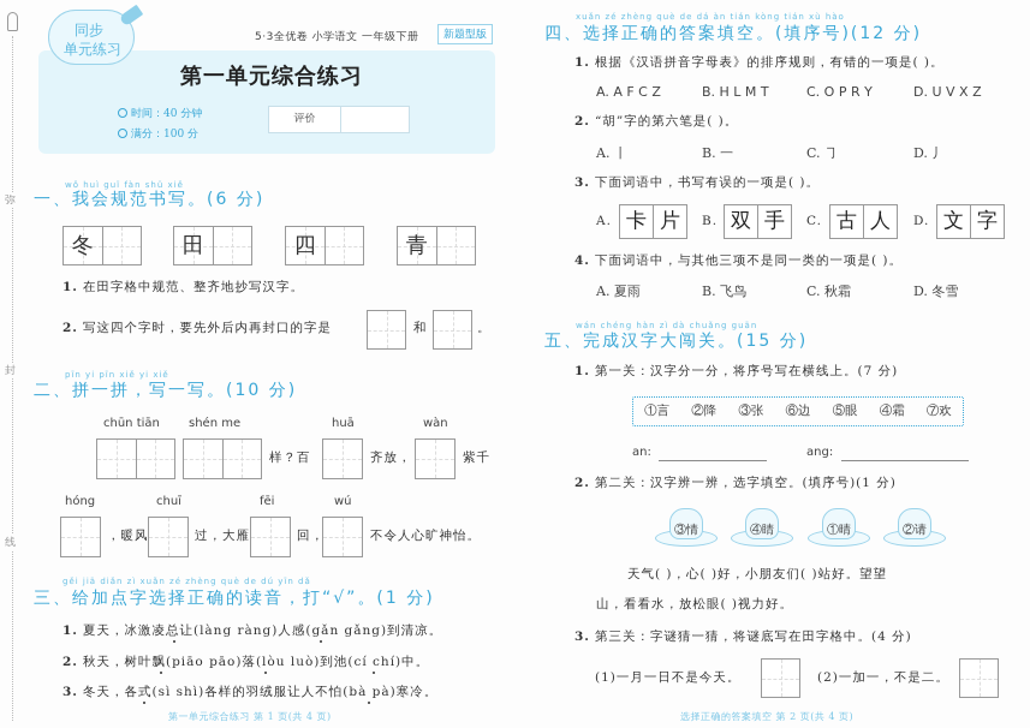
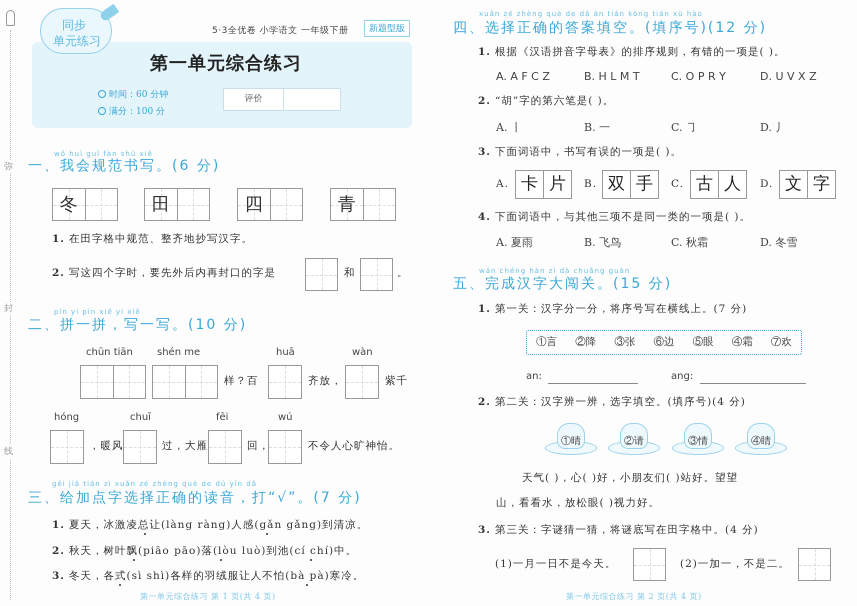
  弥
  封
  线
  同步
  单元练习
  5·3全优卷 小学语文 一年级下册
  新题型版
  第一单元综合练习
- 时间：40 分钟
+ 时间：60 分钟
  满分：100 分
  评价
  wǒ huì guī fàn shū xiě
  一、我会规范书写。(6 分)
  冬
  田
  四
  青
  1. 在田字格中规范、整齐地抄写汉字。
  2. 写这四个字时，要先外后内再封口的字是
  和
  。
  pīn yi pīn xiě yi xiě
  二、拼一拼，写一写。(10 分)
  chūn tiān
  shén me
  huā
  wàn
  样？百
  齐放，
  紫千
  hóng
  chuī
  fēi
  wú
  ，暖风
  过，大雁
  回，
  不令人心旷神怡。
- gěi jiā diǎn zì xuǎn zé zhèng què de dú yīn dǎ
+ gěi jiā tián zì xuǎn zé zhèng què de dú yīn dǎ
- 三、给加点字选择正确的读音，打“√”。(1 分)
+ 三、给加点字选择正确的读音，打“√”。(7 分)
  1. 夏天，冰激凌总让(làng ràng)人感(gǎn gǎng)到清凉。
  2. 秋天，树叶飘(piāo pāo)落(lòu luò)到池(cí chí)中。
  3. 冬天，各式(sì shì)各样的羽绒服让人不怕(bà pà)寒冷。
  第一单元综合练习 第 1 页(共 4 页)
  xuǎn zé zhèng què de dá àn tián kòng tián xù hào
  四、选择正确的答案填空。(填序号)(12 分)
  1. 根据《汉语拼音字母表》的排序规则，有错的一项是( )。
  A. A F C Z
  B. H L M T
  C. O P R Y
  D. U V X Z
  2. “胡”字的第六笔是( )。
  A. 丨
  B. 一
  C. ㇆
  D. 丿
  3. 下面词语中，书写有误的一项是( )。
  A.
  卡
  片
  B.
  双
  手
  C.
  古
  人
  D.
  文
  字
  4. 下面词语中，与其他三项不是同一类的一项是( )。
  A. 夏雨
  B. 飞鸟
  C. 秋霜
  D. 冬雪
  wán chéng hàn zì dà chuǎng guān
  五、完成汉字大闯关。(15 分)
  1. 第一关：汉字分一分，将序号写在横线上。(7 分)
  ①言
  ②降
  ③张
  ⑥边
  ⑤眼
  ④霜
  ⑦欢
  an:
  ang:
- 2. 第二关：汉字辨一辨，选字填空。(填序号)(1 分)
+ 2. 第二关：汉字辨一辨，选字填空。(填序号)(4 分)
- ③情
+ ①晴
- ④睛
+ ②请
- ①晴
+ ③情
- ②请
+ ④睛
  天气( )，心( )好，小朋友们( )站好。望望
  山，看看水，放松眼( )视力好。
  3. 第三关：字谜猜一猜，将谜底写在田字格中。(4 分)
  (1)一月一日不是今天。
  (2)一加一，不是二。
- 选择正确的答案填空 第 2 页(共 4 页)
+ 第一单元综合练习 第 2 页(共 4 页)
